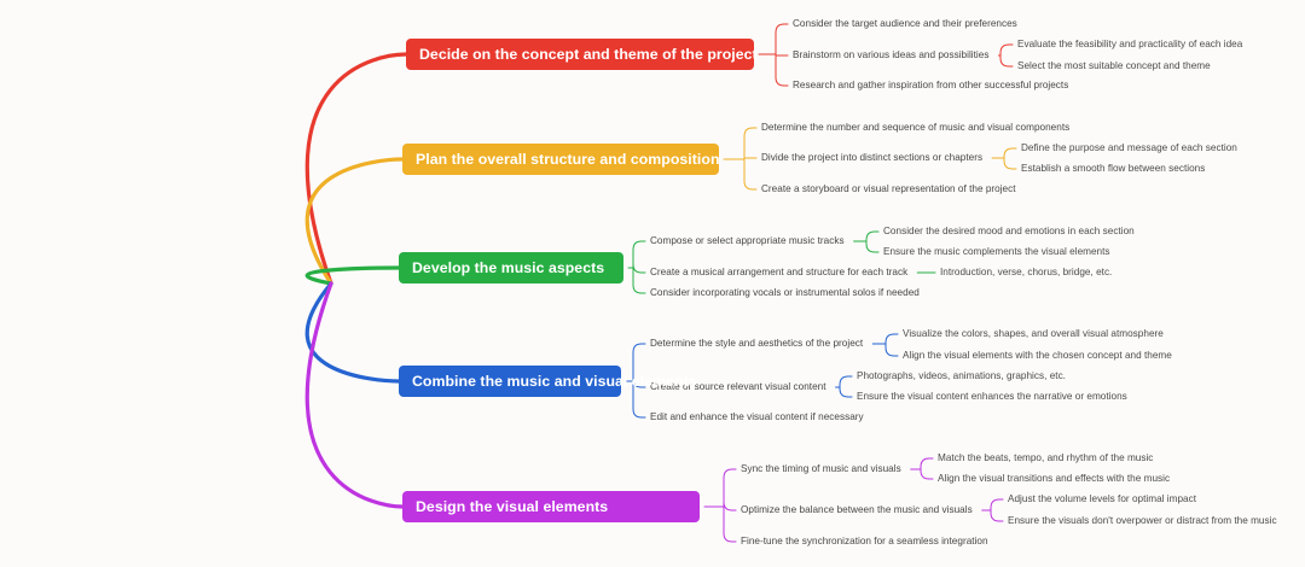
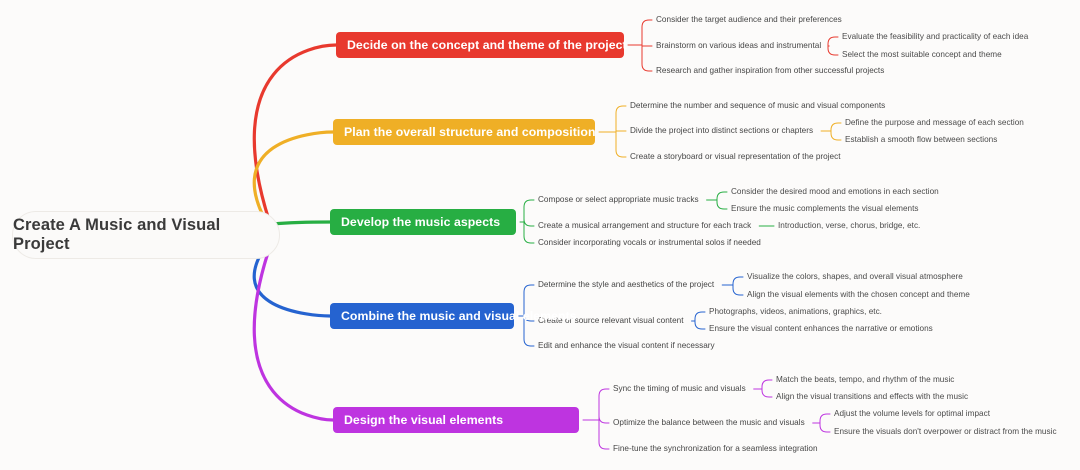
+ Create A Music and Visual Project
  Decide on the concept and theme of the project
  Consider the target audience and their preferences
- Brainstorm on various ideas and possibilities
+ Brainstorm on various ideas and instrumental
  Evaluate the feasibility and practicality of each idea
  Select the most suitable concept and theme
  Research and gather inspiration from other successful projects
  Plan the overall structure and composition
  Determine the number and sequence of music and visual components
  Divide the project into distinct sections or chapters
  Define the purpose and message of each section
  Establish a smooth flow between sections
  Create a storyboard or visual representation of the project
  Develop the music aspects
  Compose or select appropriate music tracks
  Consider the desired mood and emotions in each section
  Ensure the music complements the visual elements
  Create a musical arrangement and structure for each track
  Introduction, verse, chorus, bridge, etc.
  Consider incorporating vocals or instrumental solos if needed
  Combine the music and visual elements
  Determine the style and aesthetics of the project
  Visualize the colors, shapes, and overall visual atmosphere
  Align the visual elements with the chosen concept and theme
  Create or source relevant visual content
  Photographs, videos, animations, graphics, etc.
  Ensure the visual content enhances the narrative or emotions
  Edit and enhance the visual content if necessary
  Design the visual elements
  Sync the timing of music and visuals
  Match the beats, tempo, and rhythm of the music
  Align the visual transitions and effects with the music
  Optimize the balance between the music and visuals
  Adjust the volume levels for optimal impact
  Ensure the visuals don't overpower or distract from the music
  Fine-tune the synchronization for a seamless integration
